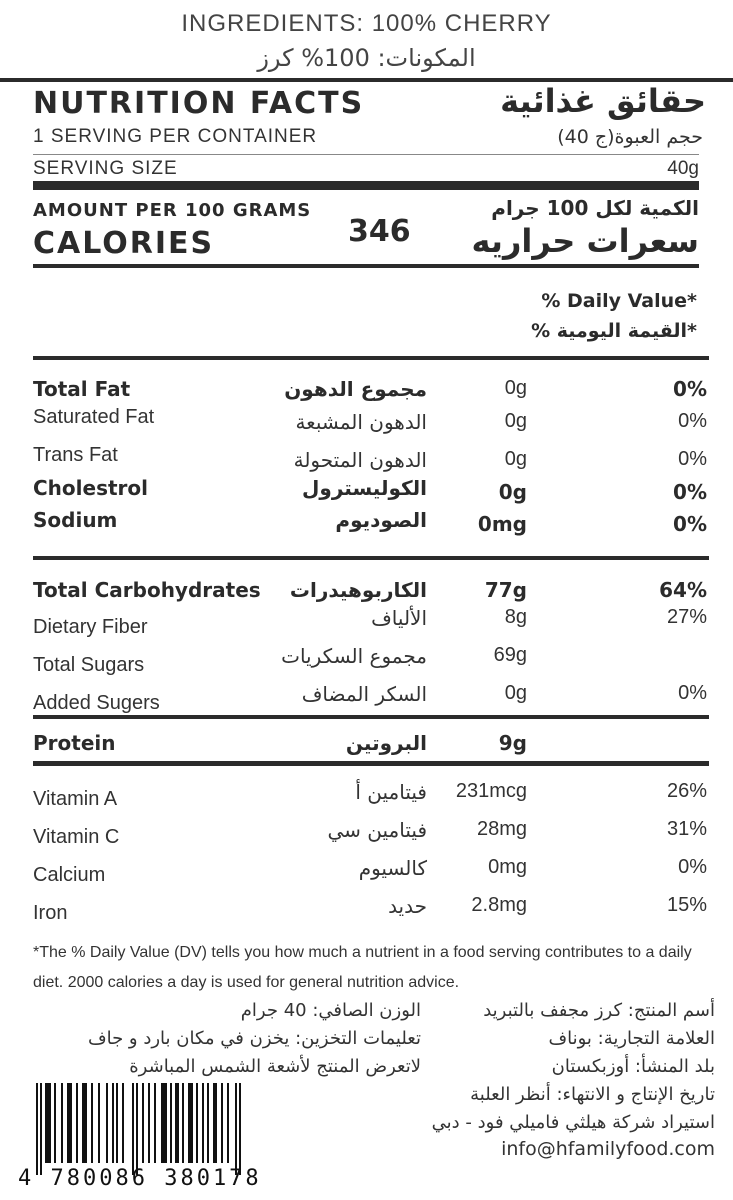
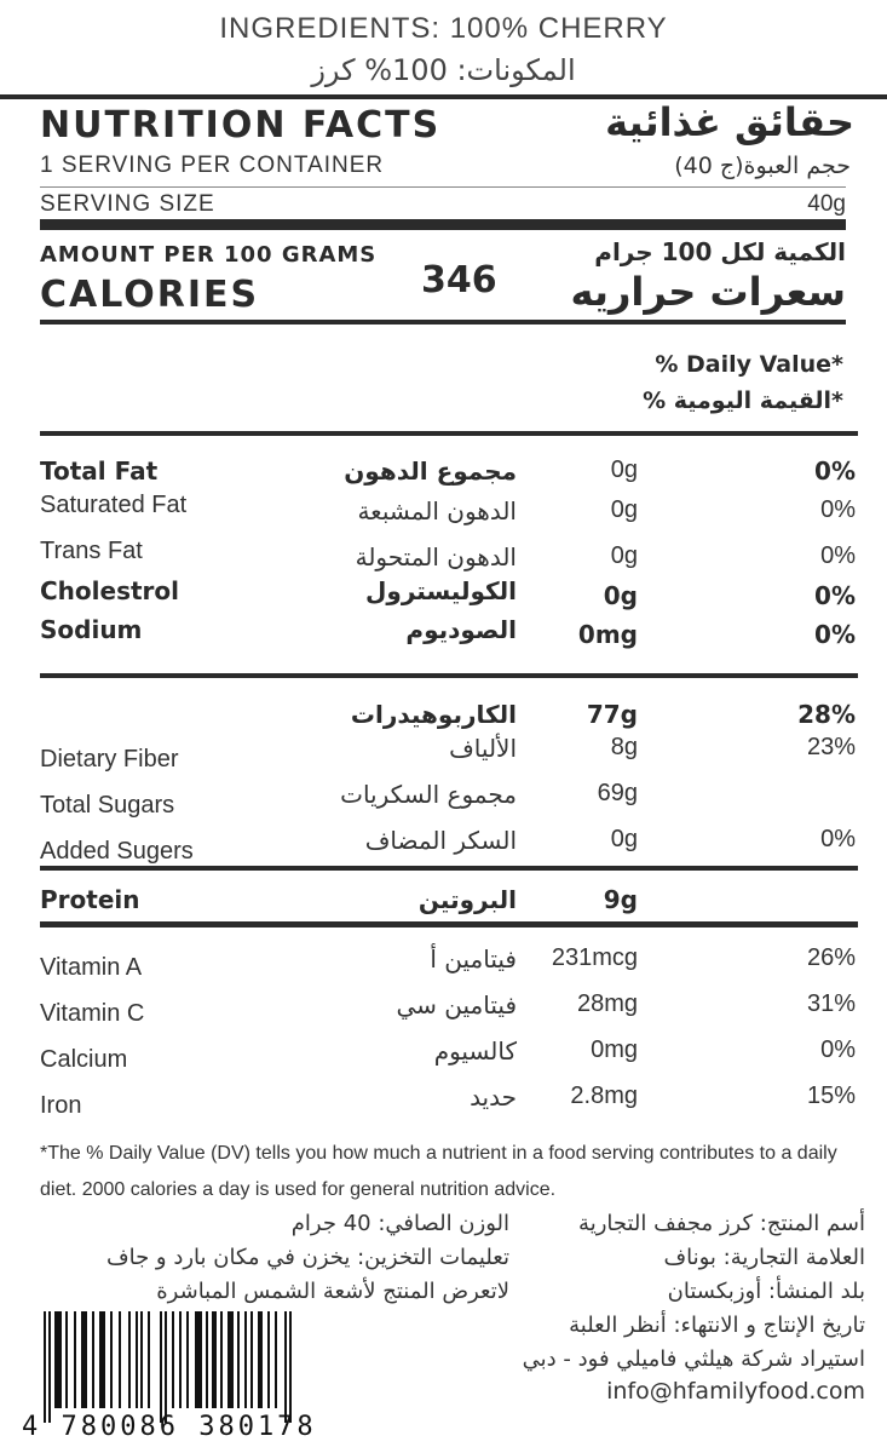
  INGREDIENTS: 100% CHERRY
  المكونات: 100% كرز
  NUTRITION FACTS
  حقائق غذائية
  1 SERVING PER CONTAINER
  حجم العبوة(ج 40)
  SERVING SIZE
  40g
  AMOUNT PER 100 GRAMS
  CALORIES
  346
  الكمية لكل 100 جرام
  سعرات حراريه
  % Daily Value*
  *القيمة اليومية %
  Total Fat
  مجموع الدهون
  0g
  0%
  Saturated Fat
  الدهون المشبعة
  0g
  0%
  Trans Fat
  الدهون المتحولة
  0g
  0%
  Cholestrol
  الكوليسترول
  0g
  0%
  Sodium
  الصوديوم
  0mg
  0%
- Total Carbohydrates
  الكاربوهيدرات
  77g
- 64%
+ 28%
  Dietary Fiber
  الألياف
  8g
- 27%
+ 23%
  Total Sugars
  مجموع السكريات
  69g
  Added Sugers
  السكر المضاف
  0g
  0%
  Protein
  البروتين
  9g
  Vitamin A
  فيتامين أ
  231mcg
  26%
  Vitamin C
  فيتامين سي
  28mg
  31%
  Calcium
  كالسيوم
  0mg
  0%
  Iron
  حديد
  2.8mg
  15%
  *The % Daily Value (DV) tells you how much a nutrient in a food serving contributes to a daily diet. 2000 calories a day is used for general nutrition advice.
- أسم المنتج: كرز مجفف بالتبريد
+ أسم المنتج: كرز مجفف التجارية
  العلامة التجارية: بوناف
  بلد المنشأ: أوزبكستان
  تاريخ الإنتاج و الانتهاء: أنظر العلبة
  استيراد شركة هيلثي فاميلي فود - دبي
  info@hfamilyfood.com
  الوزن الصافي: 40 جرام
  تعليمات التخزين: يخزن في مكان بارد و جاف
  لاتعرض المنتج لأشعة الشمس المباشرة
  4 780086 380178
